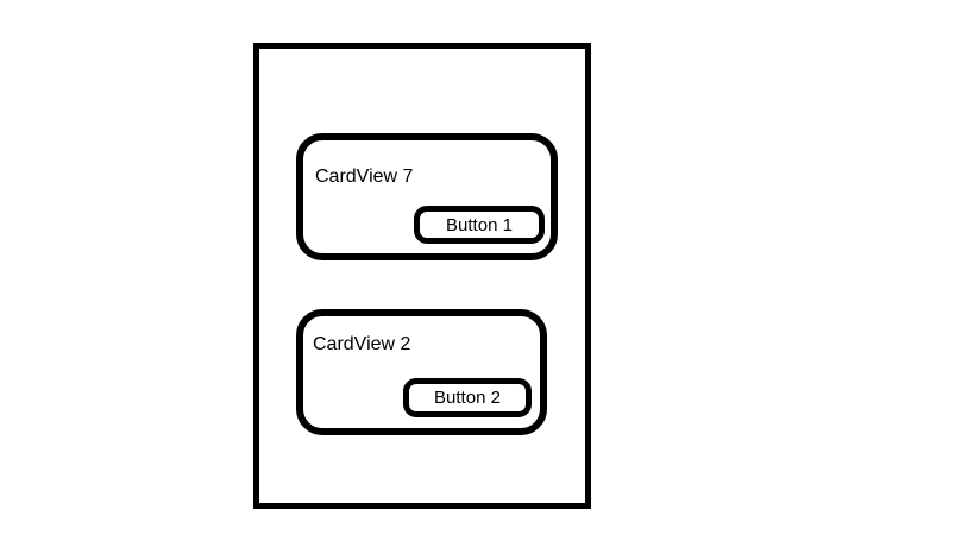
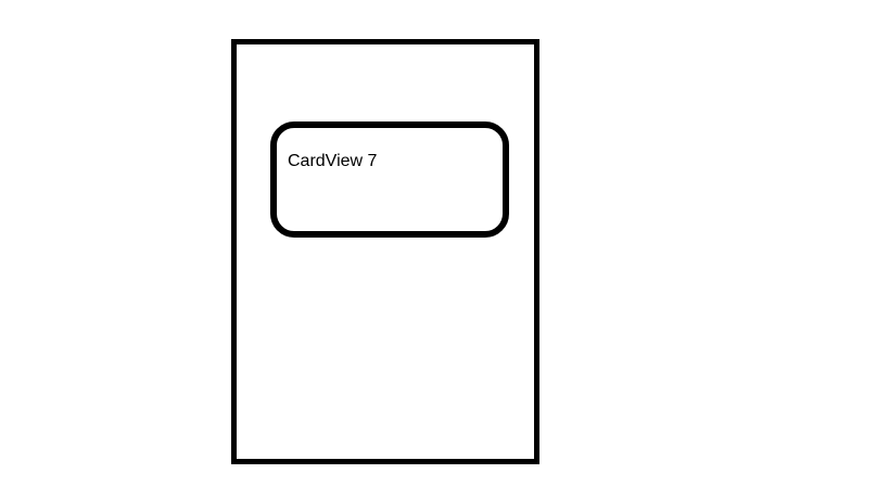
  CardView 7
- Button 1
- CardView 2
- Button 2
